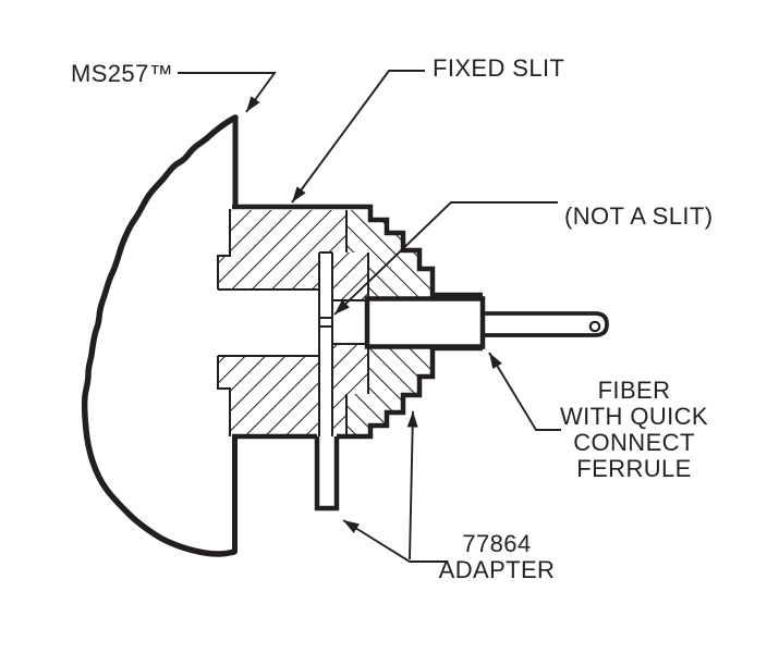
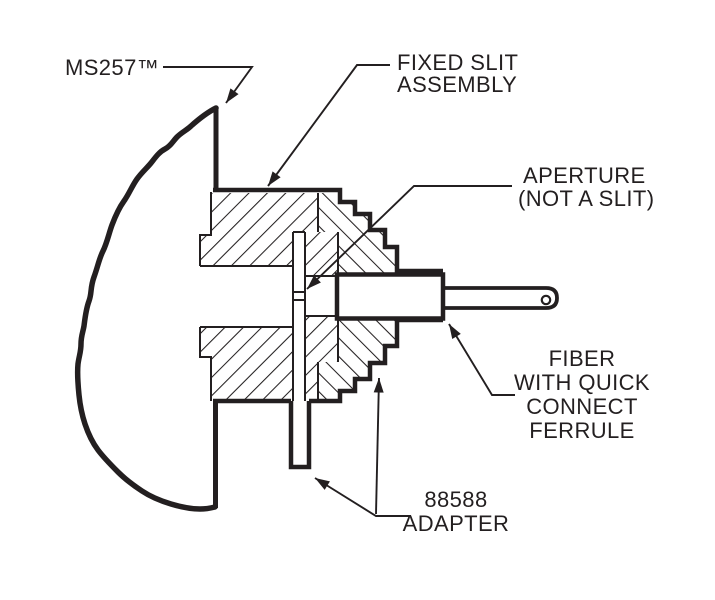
  MS257™
  FIXED SLIT
+ ASSEMBLY
+ APERTURE
  (NOT A SLIT)
  FIBER
  WITH QUICK
  CONNECT
  FERRULE
- 77864
+ 88588
  ADAPTER
